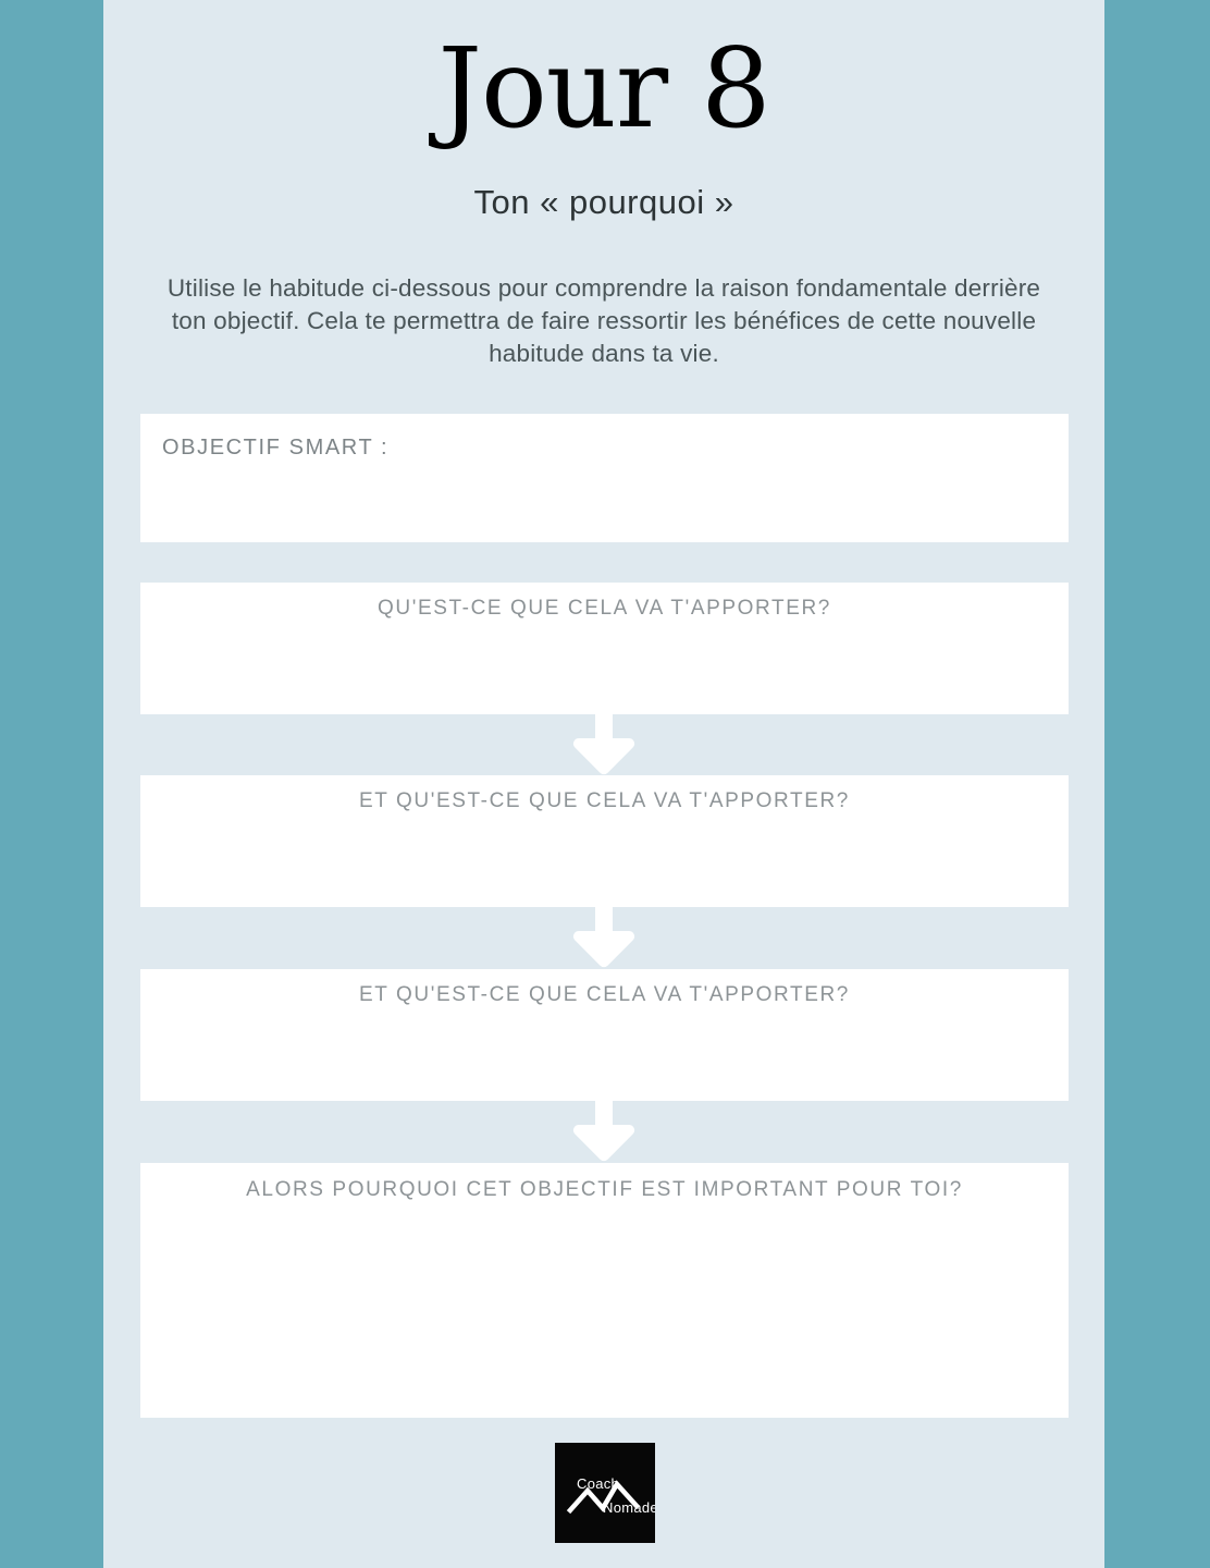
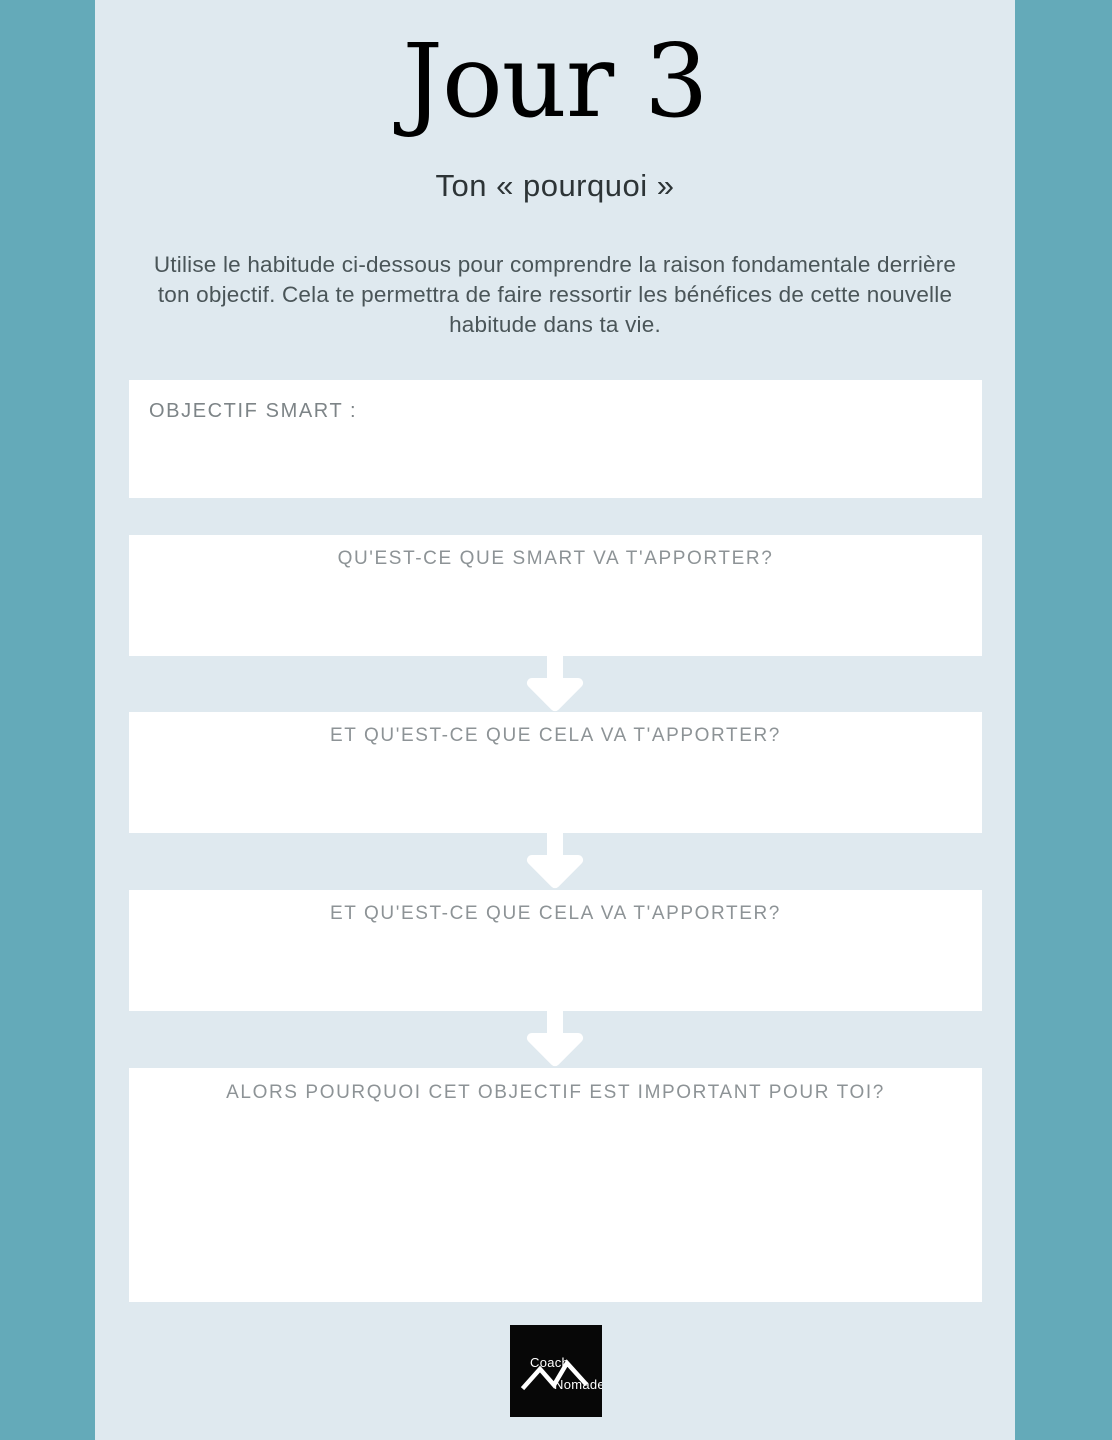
- Jour 8
+ Jour 3
  Ton « pourquoi »
  Utilise le habitude ci-dessous pour comprendre la raison fondamentale derrière ton objectif. Cela te permettra de faire ressortir les bénéfices de cette nouvelle habitude dans ta vie.
  OBJECTIF SMART :
- QU'EST-CE QUE CELA VA T'APPORTER?
+ QU'EST-CE QUE SMART VA T'APPORTER?
  ET QU'EST-CE QUE CELA VA T'APPORTER?
  ET QU'EST-CE QUE CELA VA T'APPORTER?
  ALORS POURQUOI CET OBJECTIF EST IMPORTANT POUR TOI?
  Coac
  Nomde
